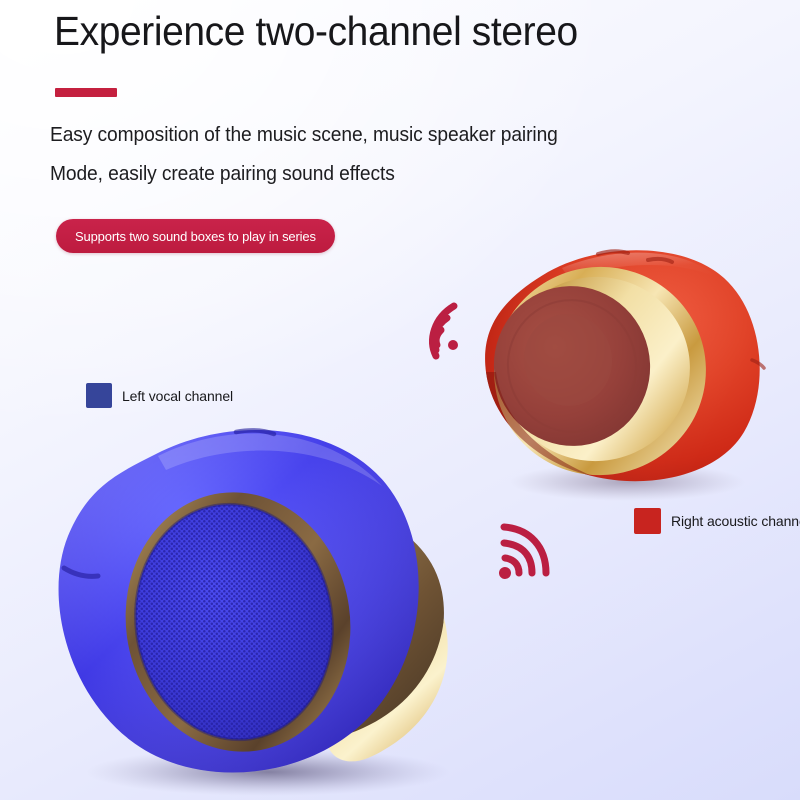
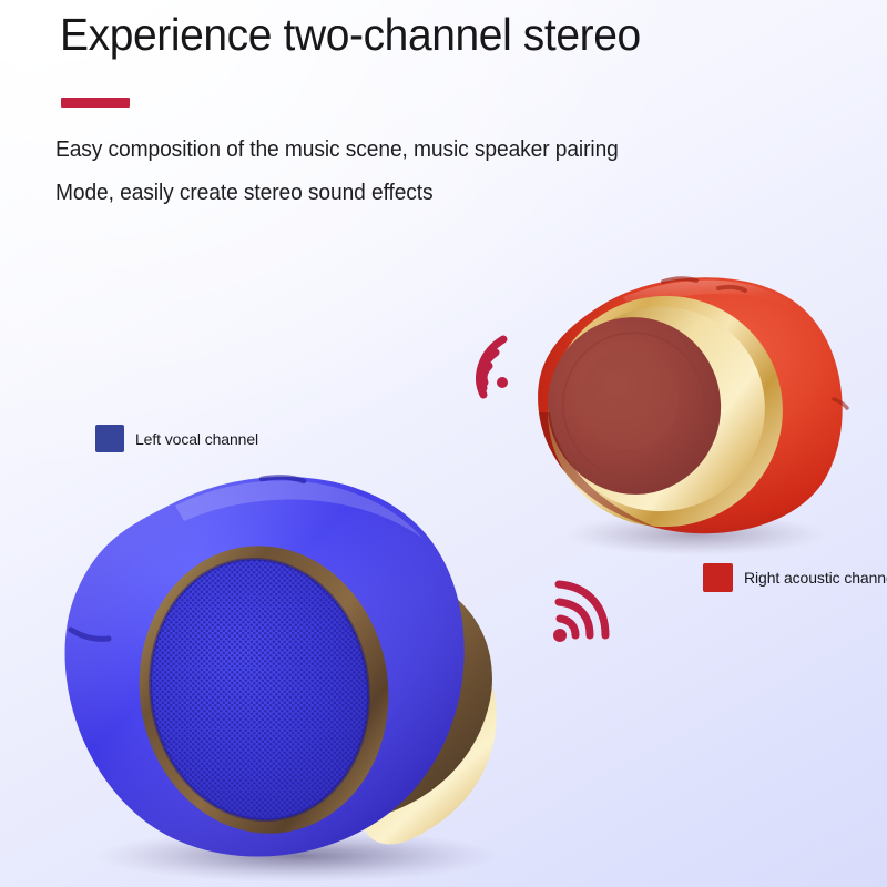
  Experience two-channel stereo
  Easy composition of the music scene, music speaker pairing
- Mode, easily create pairing sound effects
+ Mode, easily create stereo sound effects
- Supports two sound boxes to play in series
  Left vocal channel
  Right acoustic chann
